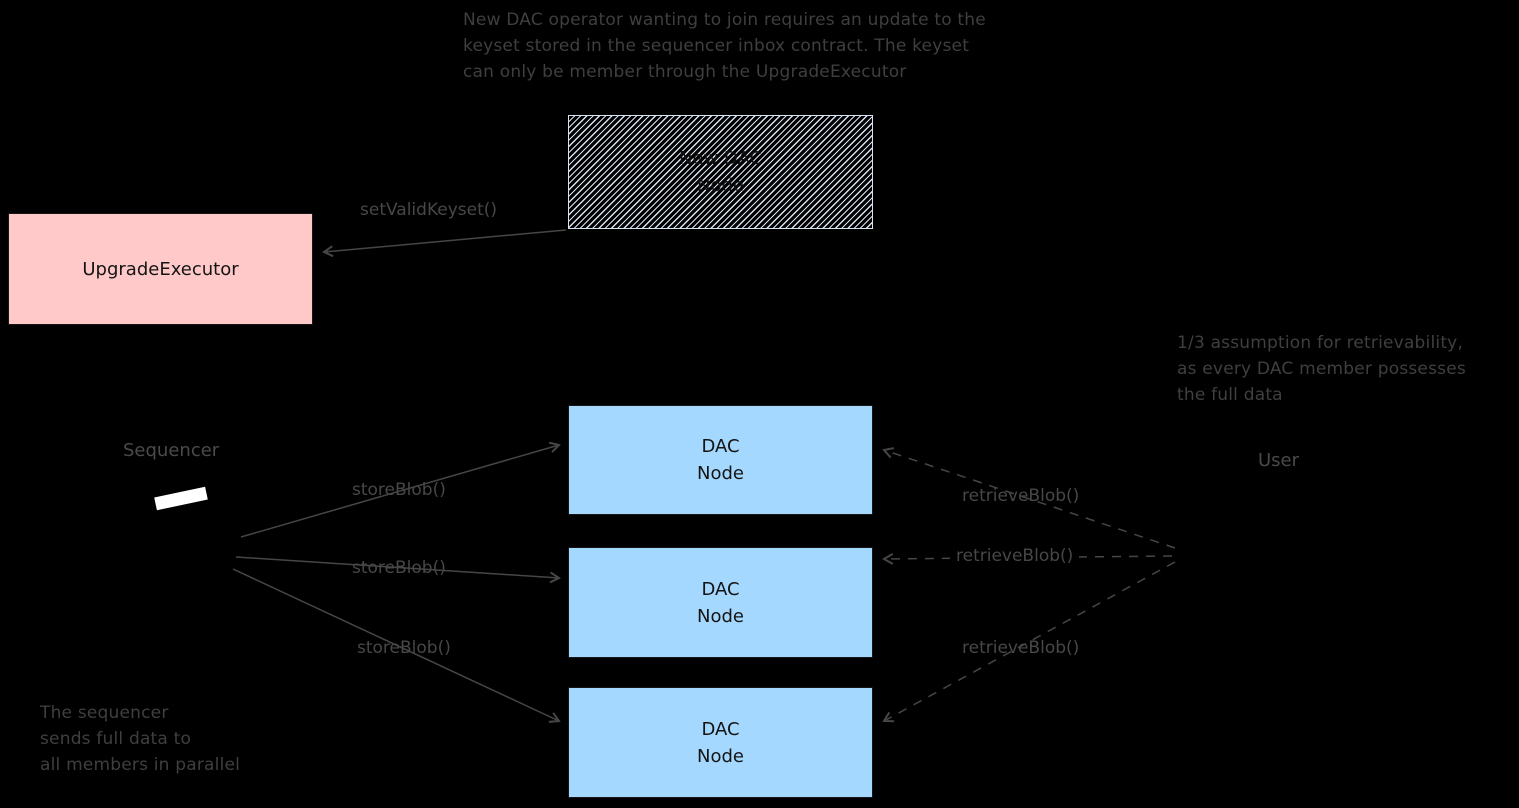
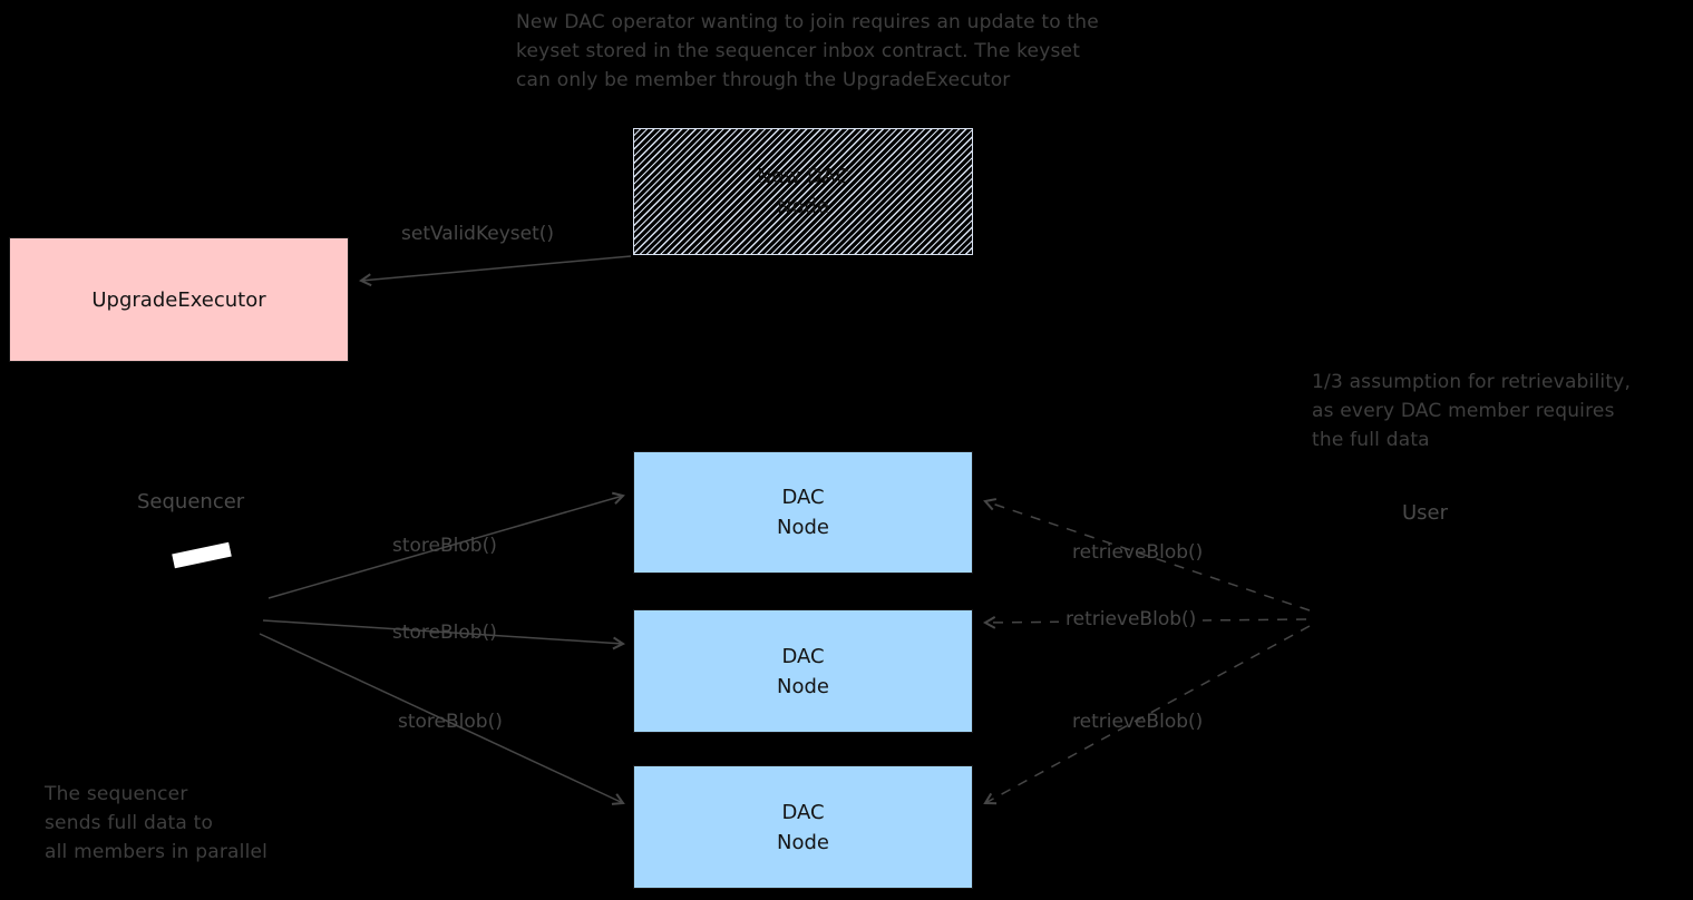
  New DAC operator wanting to join requires an update to the
  keyset stored in the sequencer inbox contract. The keyset
  can only be member through the UpgradeExecutor
  New DAC
  Node
  UpgradeExecutor
  setValidKeyset()
  1/3 assumption for retrievability,
- as every DAC member possesses
+ as every DAC member requires
  the full data
  Sequencer
  User
  DAC
  Node
  DAC
  Node
  DAC
  Node
  storeBlob()
  storeBlob()
  storeBlob()
  retrieveBlob()
  retrieveBlob()
  retrieveBlob()
  The sequencer
  sends full data to
  all members in parallel
